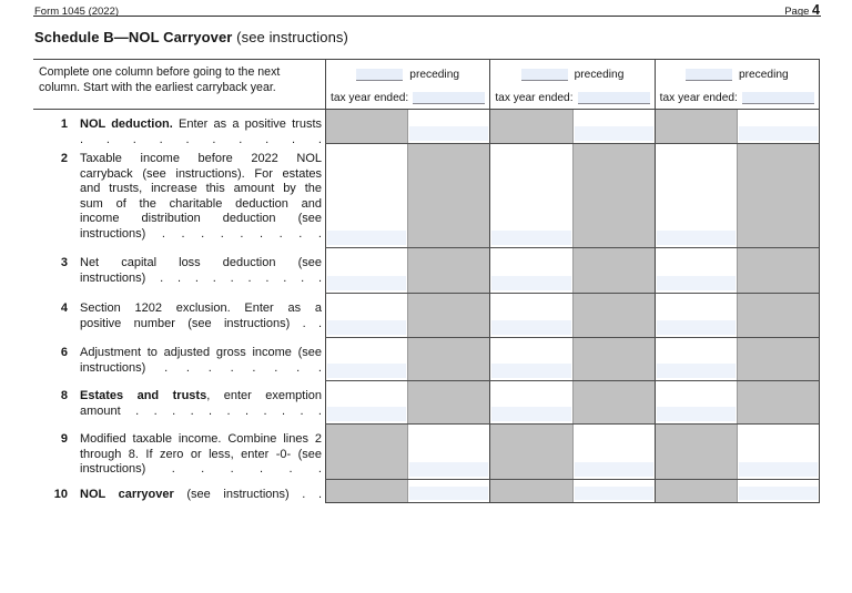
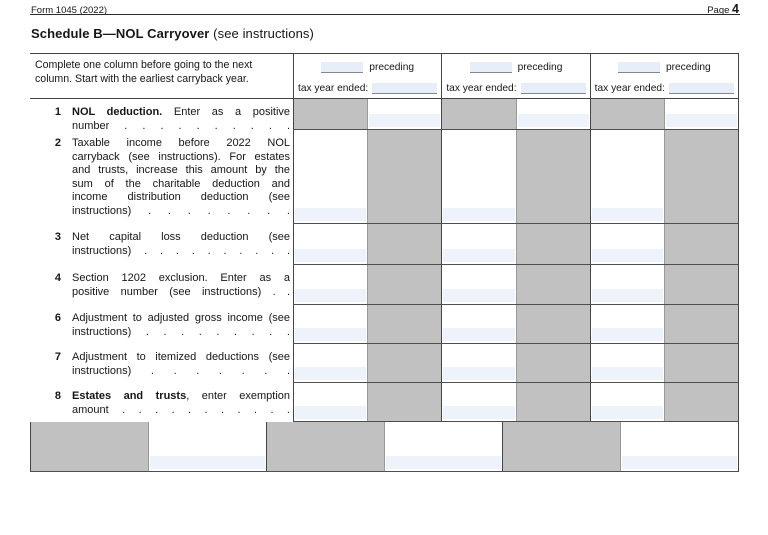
  Form 1045 (2022)
  Page 4
  Schedule B—NOL Carryover (see instructions)
  Complete one column before going to the next column. Start with the earliest carryback year.
  preceding
  tax year ended:
  preceding
  tax year ended:
  preceding
  tax year ended:
  1
- NOL deduction. Enter as a positive trusts . . . . . . . . . .
+ NOL deduction. Enter as a positive number . . . . . . . . . .
  2
- Taxable income before 2022 NOL carryback (see instructions). For estates and trusts, increase this amount by the sum of the charitable deduction and income distribution deduction (see instructions) . . . . . . . . .
+ Taxable income before 2022 NOL carryback (see instructions). For estates and trusts, increase this amount by the sum of the charitable deduction and income distribution deduction (see instructions) . . . . . . . .
  3
  Net capital loss deduction (see instructions) . . . . . . . . . .
  4
  Section 1202 exclusion. Enter as a positive number (see instructions) . .
  6
- Adjustment to adjusted gross income (see instructions) . . . . . . . .
+ Adjustment to adjusted gross income (see instructions) . . . . . . . . .
+ 7
+ Adjustment to itemized deductions (see instructions) . . . . . . .
  8
  Estates and trusts, enter exemption amount . . . . . . . . . . .
- 9
- Modified taxable income. Combine lines 2 through 8. If zero or less, enter -0- (see instructions) . . . . . .
- 10
- NOL carryover (see instructions) . .
